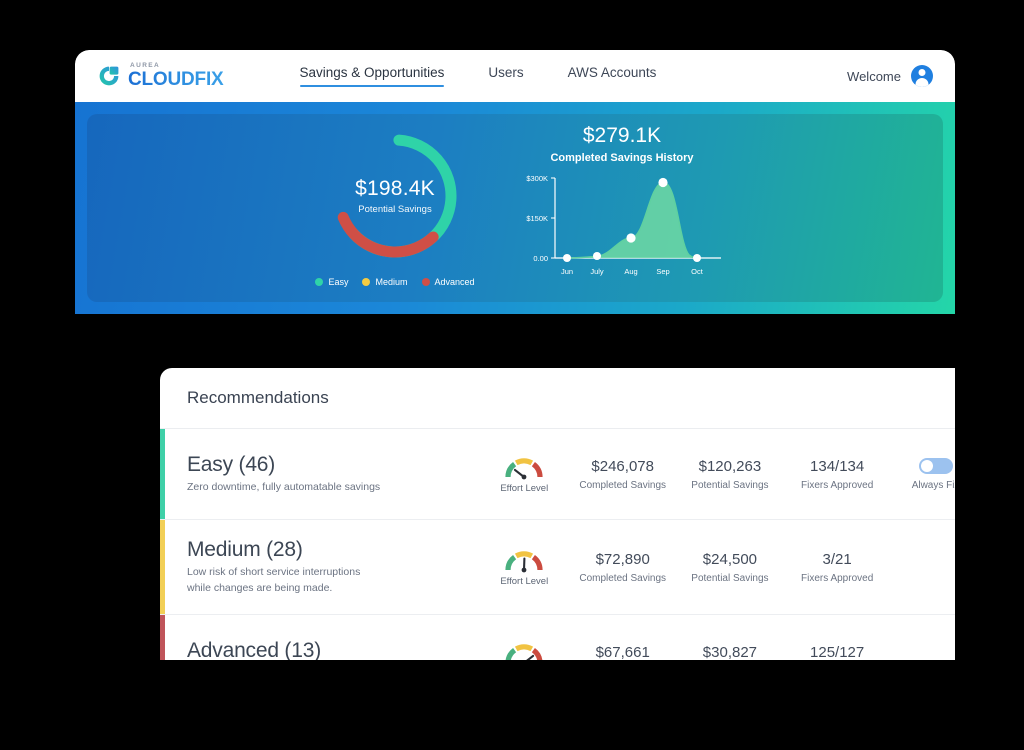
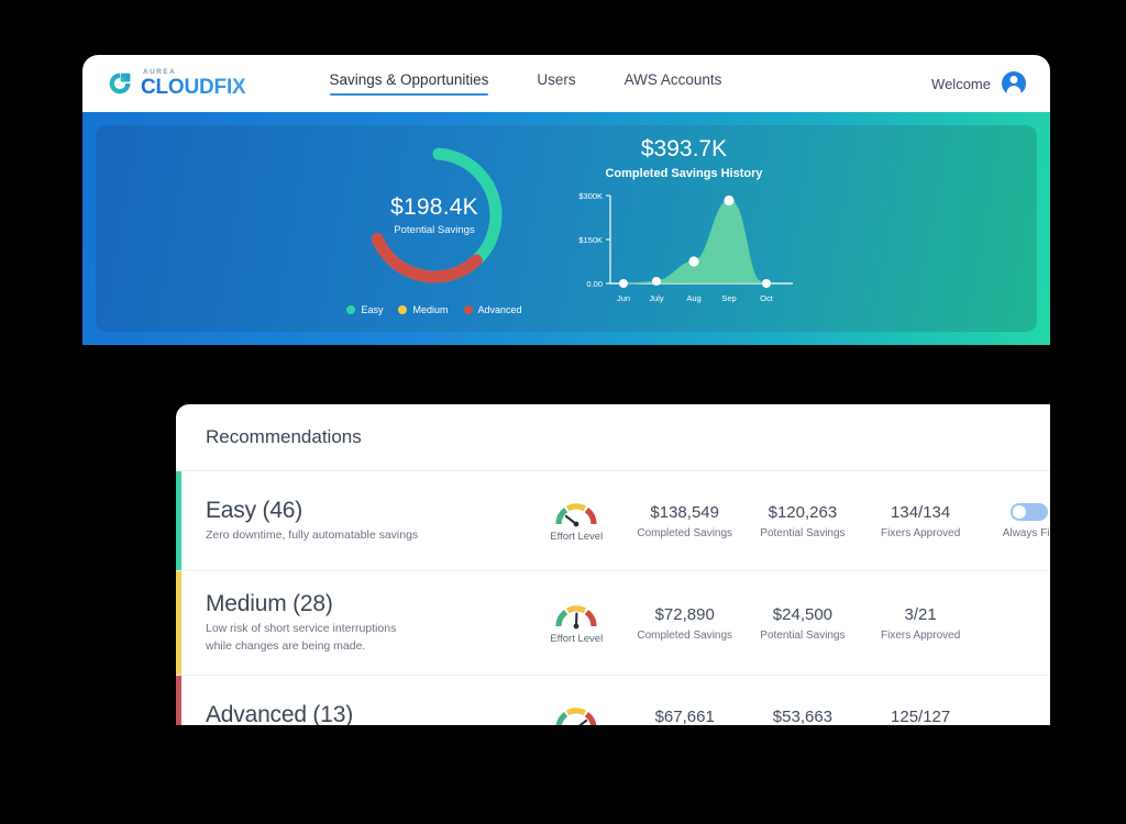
  CLOUDFIX
  Savings & Opportunities
  Users
  AWS Accounts
  Welcome
  $198.4K
  Potential Savings
  Easy
  Medium
  Advanced
- $279.1K
+ $393.7K
  Completed Savings History
  $300K
  $150K
  0.00
  Jun
  July
  Aug
  Sep
  Oct
  Recommendations
  Easy (46)
  Zero downtime, fully automatable savings
  Effort Level
- $246,078
+ $138,549
  Completed Savings
  $120,263
  Potential Savings
  134/134
  Fixers Approved
  Always Fi
  Medium (28)
  Low risk of short service interruptions while changes are being made.
  Effort Level
  $72,890
  Completed Savings
  $24,500
  Potential Savings
  3/21
  Fixers Approved
  Advanced (13)
  $67,661
- $30,827
+ $53,663
  125/127
